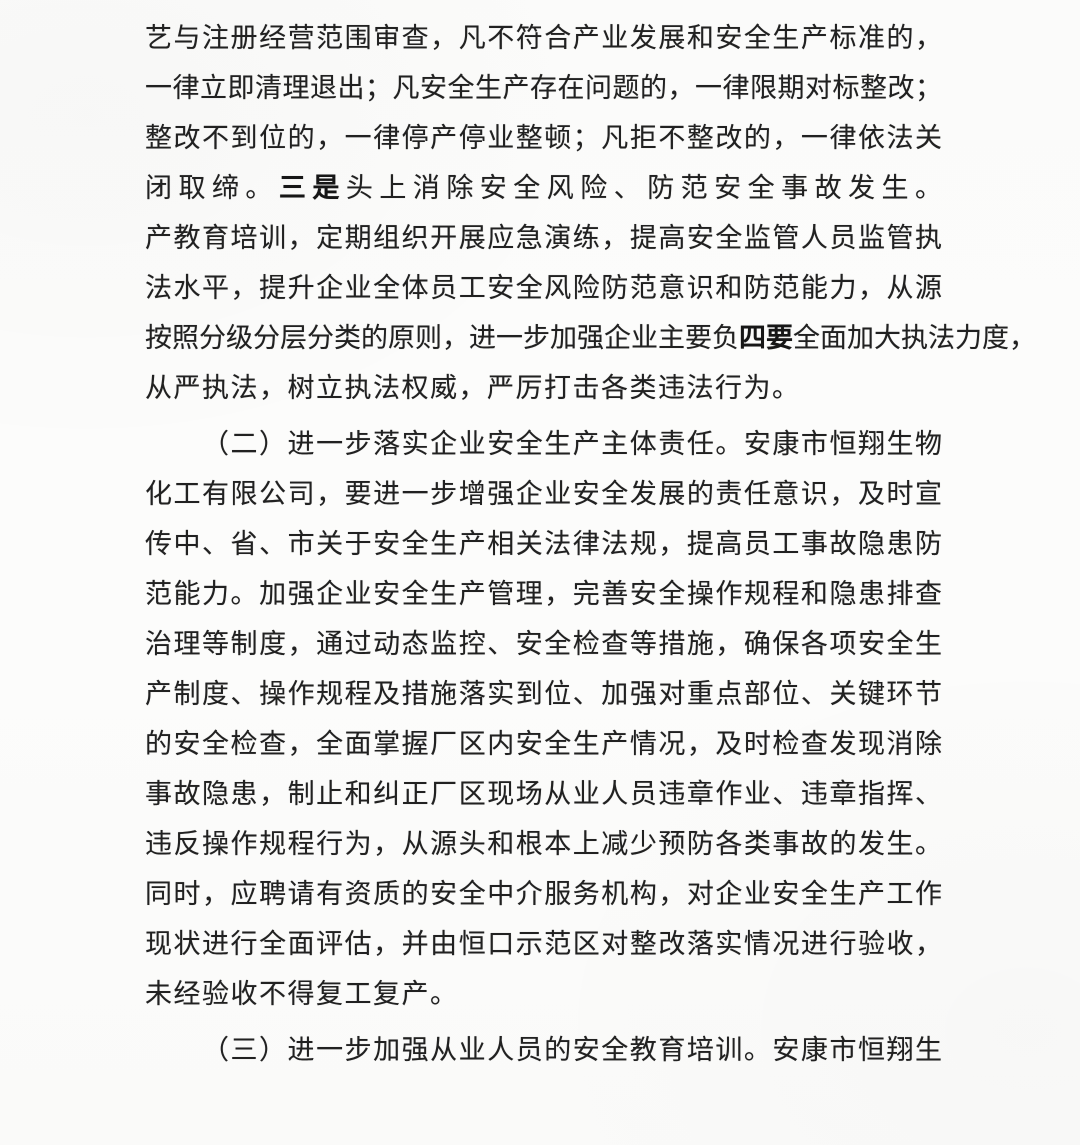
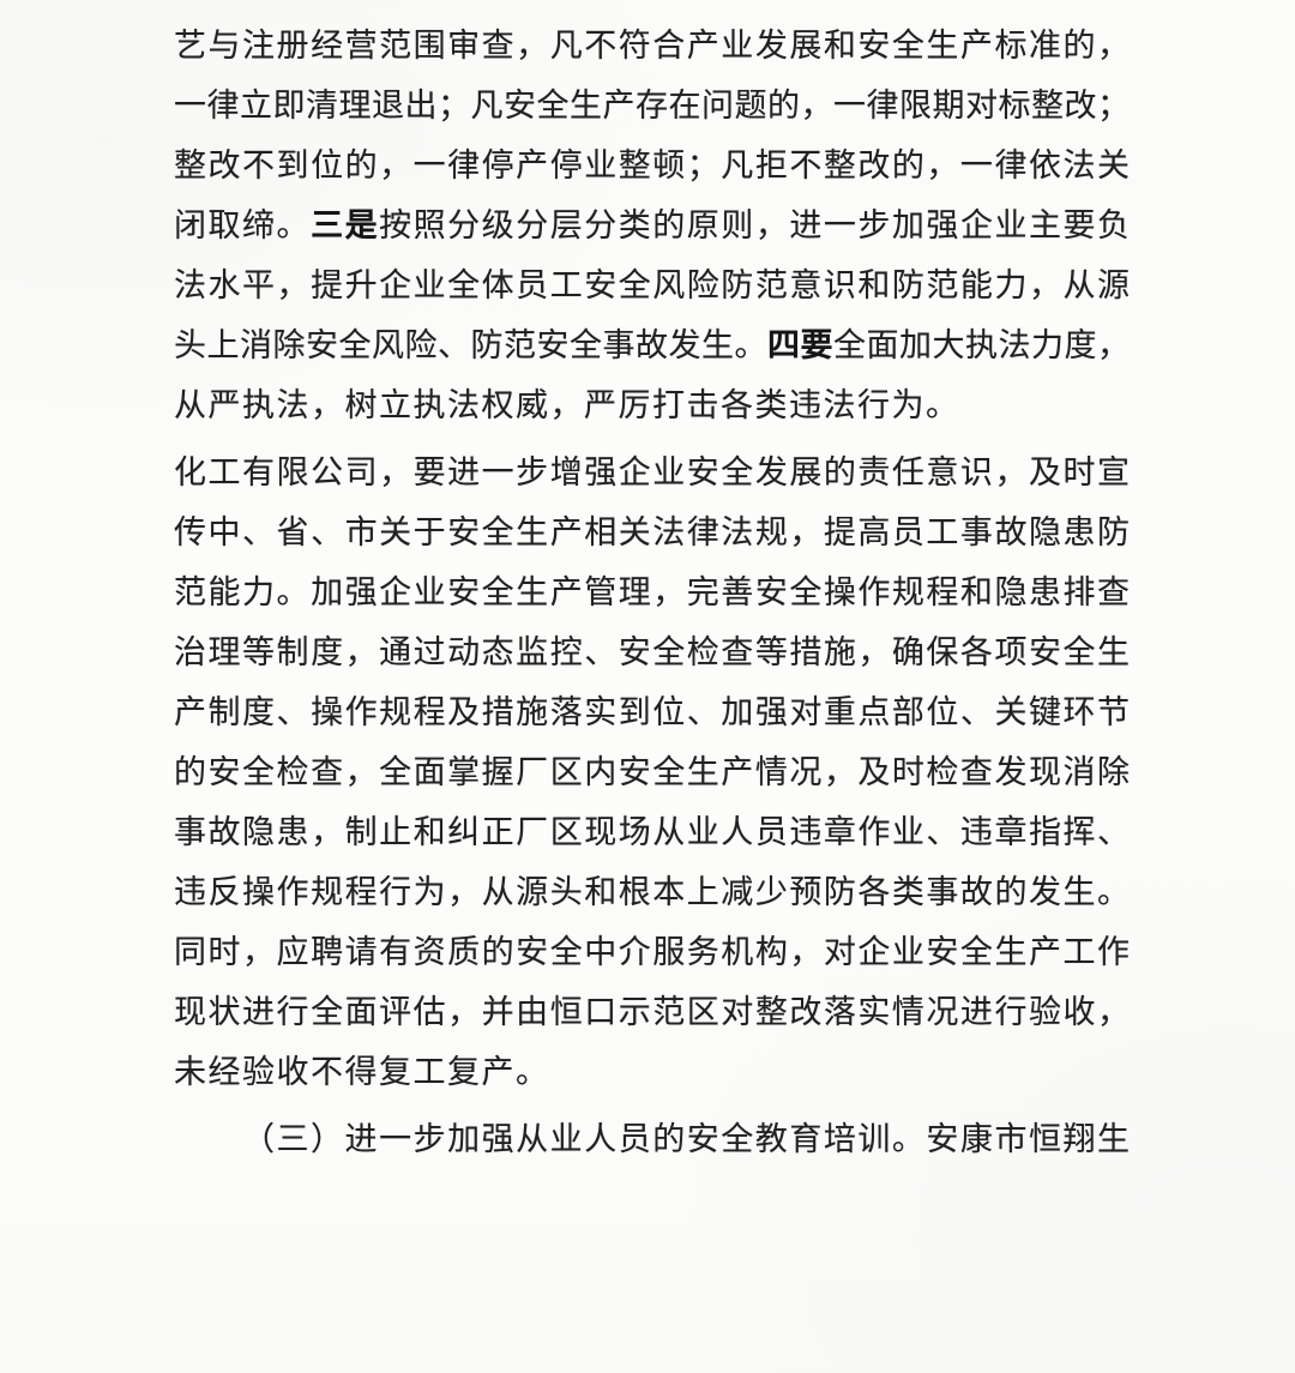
  艺与注册经营范围审查，凡不符合产业发展和安全生产标准的，
  一律立即清理退出；凡安全生产存在问题的，一律限期对标整改；
  整改不到位的，一律停产停业整顿；凡拒不整改的，一律依法关
- 闭取缔。三是头上消除安全风险、防范安全事故发生。
+ 闭取缔。三是按照分级分层分类的原则，进一步加强企业主要负
- 产教育培训，定期组织开展应急演练，提高安全监管人员监管执
  法水平，提升企业全体员工安全风险防范意识和防范能力，从源
- 按照分级分层分类的原则，进一步加强企业主要负四要全面加大执法力度，
+ 头上消除安全风险、防范安全事故发生。四要全面加大执法力度，
  从严执法，树立执法权威，严厉打击各类违法行为。
- （二）进一步落实企业安全生产主体责任。安康市恒翔生物
  化工有限公司，要进一步增强企业安全发展的责任意识，及时宣
  传中、省、市关于安全生产相关法律法规，提高员工事故隐患防
  范能力。加强企业安全生产管理，完善安全操作规程和隐患排查
  治理等制度，通过动态监控、安全检查等措施，确保各项安全生
  产制度、操作规程及措施落实到位、加强对重点部位、关键环节
  的安全检查，全面掌握厂区内安全生产情况，及时检查发现消除
  事故隐患，制止和纠正厂区现场从业人员违章作业、违章指挥、
  违反操作规程行为，从源头和根本上减少预防各类事故的发生。
  同时，应聘请有资质的安全中介服务机构，对企业安全生产工作
  现状进行全面评估，并由恒口示范区对整改落实情况进行验收，
  未经验收不得复工复产。
  （三）进一步加强从业人员的安全教育培训。安康市恒翔生
